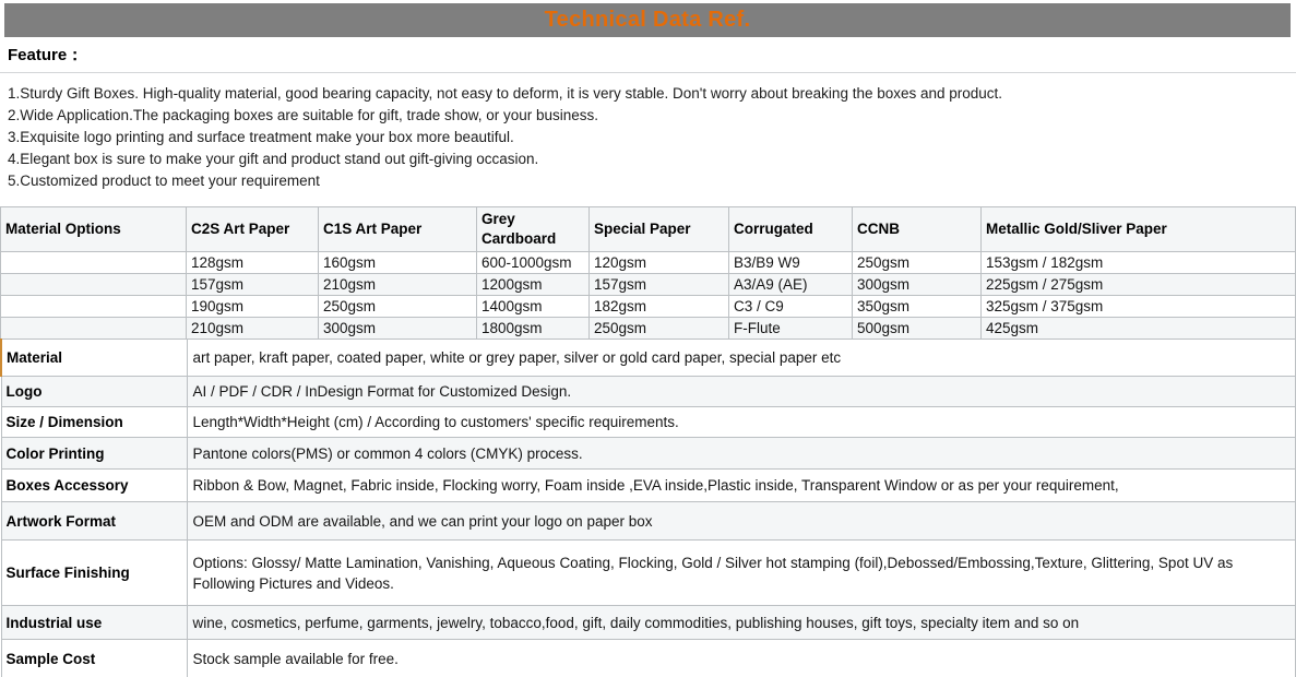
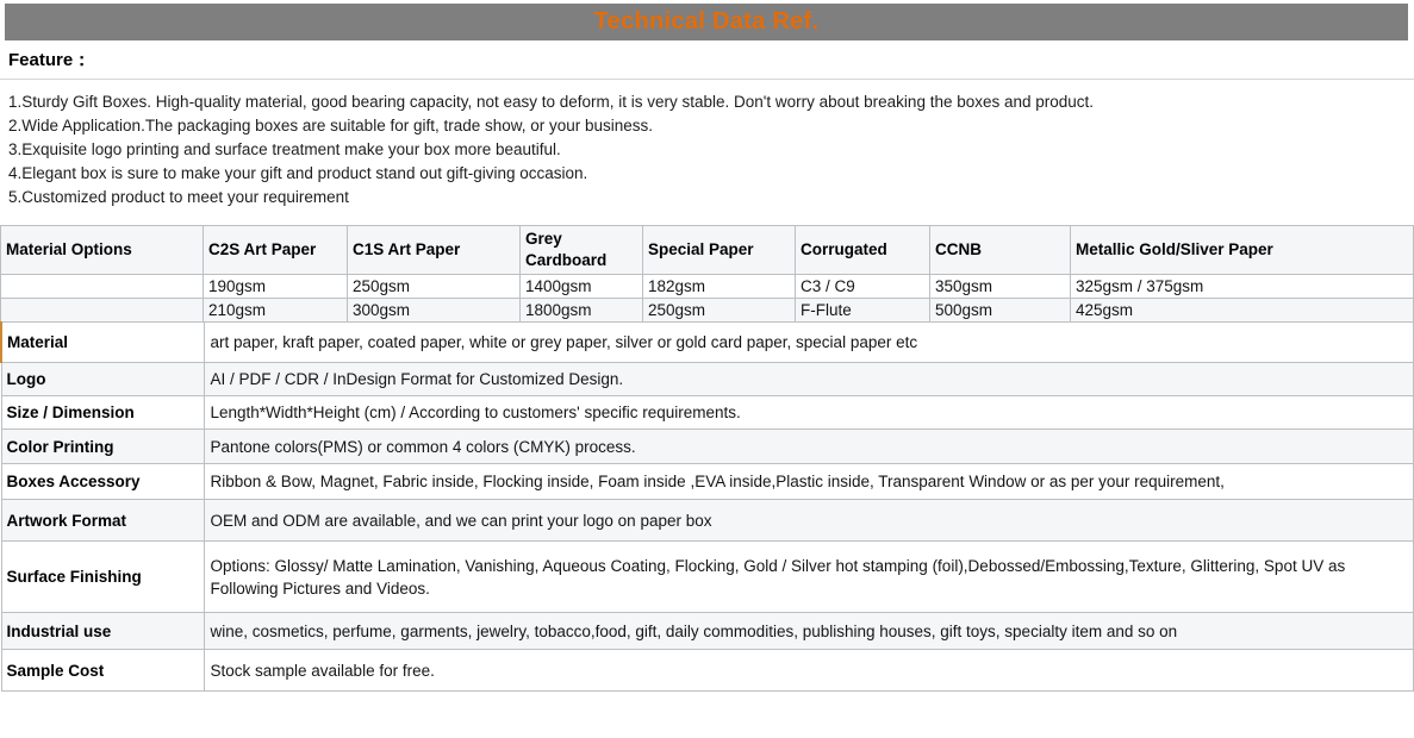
  Technical Data Ref.
  Feature：
  1.Sturdy Gift Boxes. High-quality material, good bearing capacity, not easy to deform, it is very stable. Don't worry about breaking the boxes and product.
  2.Wide Application.The packaging boxes are suitable for gift, trade show, or your business.
  3.Exquisite logo printing and surface treatment make your box more beautiful.
  4.Elegant box is sure to make your gift and product stand out gift-giving occasion.
  5.Customized product to meet your requirement
  Material Options	C2S Art Paper	C1S Art Paper	Grey Cardboard	Special Paper	Corrugated	CCNB	Metallic Gold/Sliver Paper
- 	128gsm	160gsm	600-1000gsm	120gsm	B3/B9 W9	250gsm	153gsm / 182gsm
- 	157gsm	210gsm	1200gsm	157gsm	A3/A9 (AE)	300gsm	225gsm / 275gsm
  	190gsm	250gsm	1400gsm	182gsm	C3 / C9	350gsm	325gsm / 375gsm
  	210gsm	300gsm	1800gsm	250gsm	F-Flute	500gsm	425gsm
  Material	art paper, kraft paper, coated paper, white or grey paper, silver or gold card paper, special paper etc
  Logo	AI / PDF / CDR / InDesign Format for Customized Design.
  Size / Dimension	Length*Width*Height (cm) / According to customers' specific requirements.
  Color Printing	Pantone colors(PMS) or common 4 colors (CMYK) process.
- Boxes Accessory	Ribbon & Bow, Magnet, Fabric inside, Flocking worry, Foam inside ,EVA inside,Plastic inside, Transparent Window or as per your requirement,
+ Boxes Accessory	Ribbon & Bow, Magnet, Fabric inside, Flocking inside, Foam inside ,EVA inside,Plastic inside, Transparent Window or as per your requirement,
  Artwork Format	OEM and ODM are available, and we can print your logo on paper box
  Surface Finishing	Options: Glossy/ Matte Lamination, Vanishing, Aqueous Coating, Flocking, Gold / Silver hot stamping (foil),Debossed/Embossing,Texture, Glittering, Spot UV as Following Pictures and Videos.
  Industrial use	wine, cosmetics, perfume, garments, jewelry, tobacco,food, gift, daily commodities, publishing houses, gift toys, specialty item and so on
  Sample Cost	Stock sample available for free.
